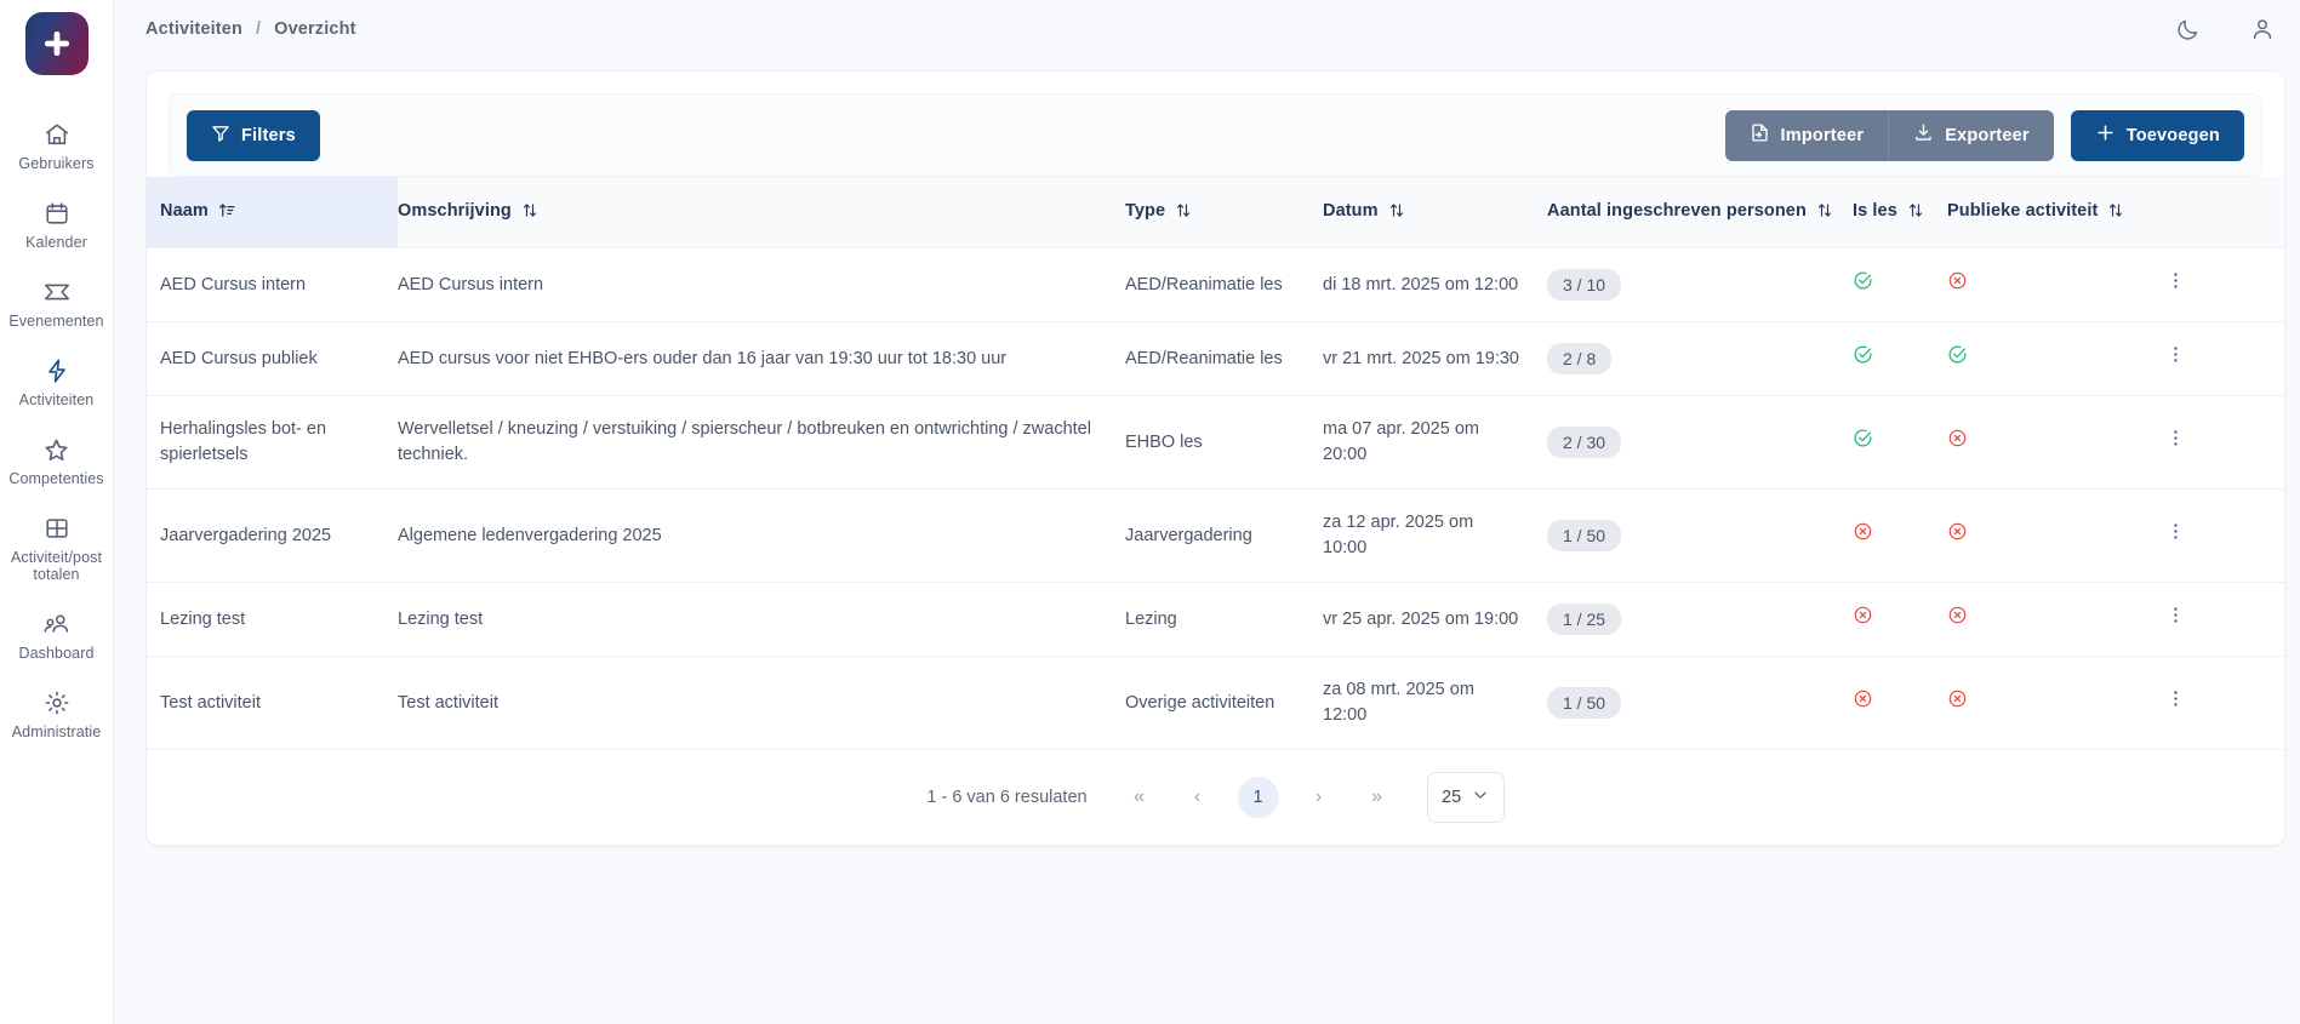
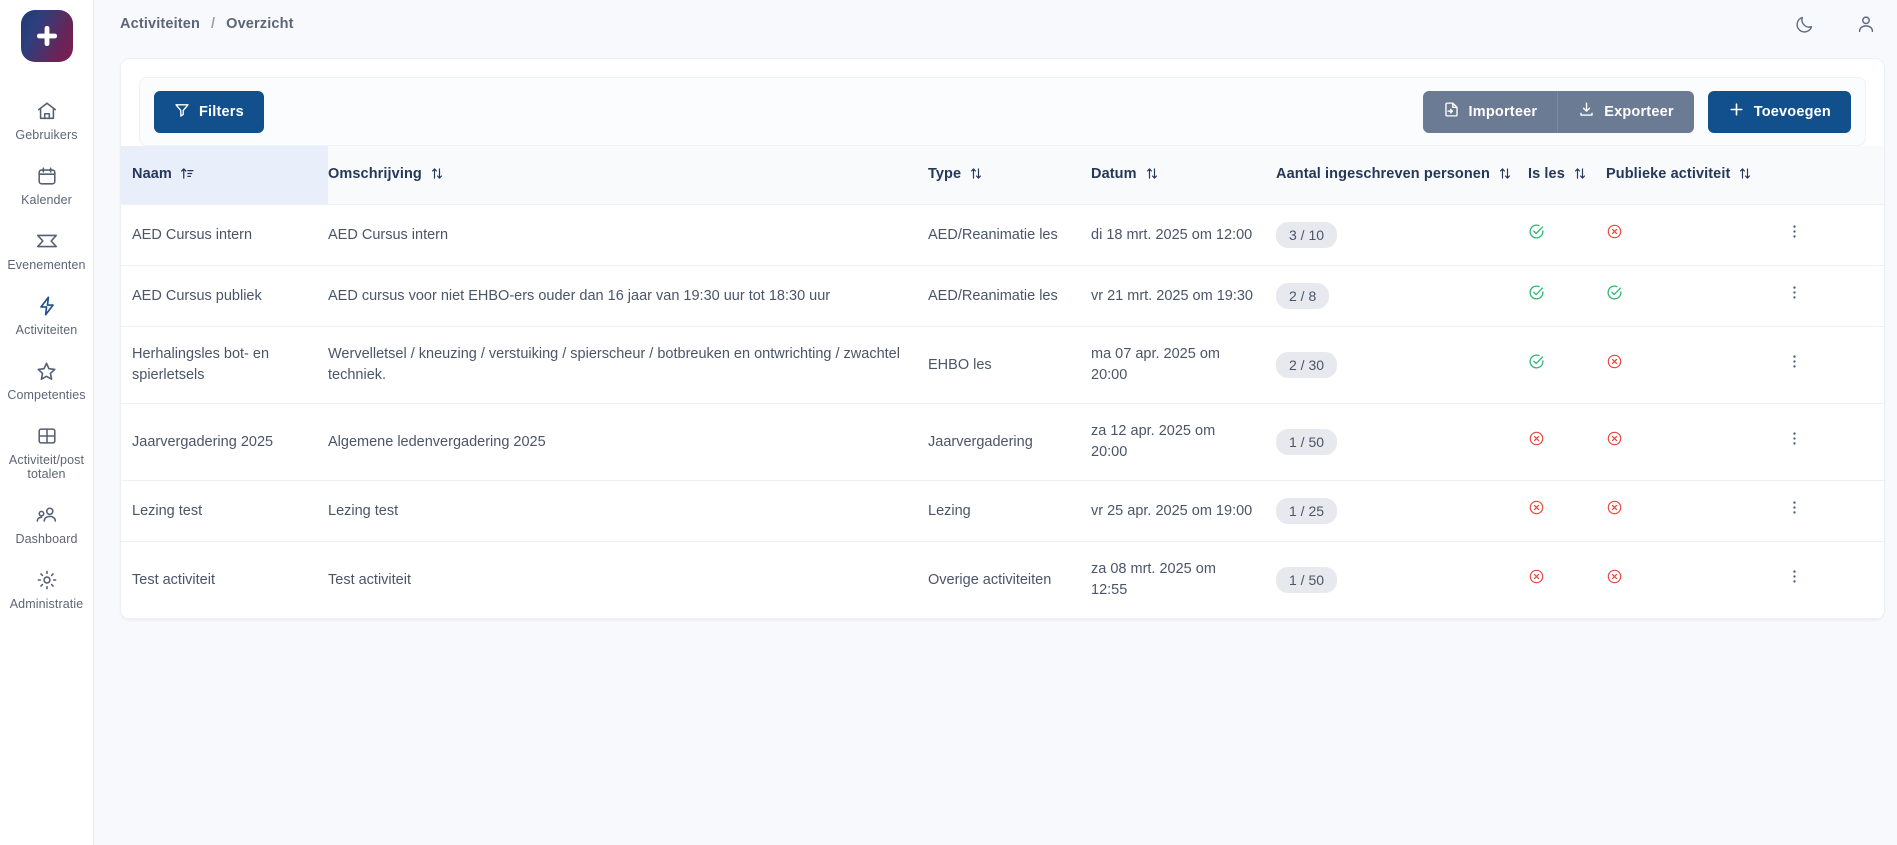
  Gebruikers
  Kalender
  Evenementen
  Activiteiten
  Competenties
  Activiteit/post totalen
  Dashboard
  Administratie
  Activiteiten
  /
  Overzicht
  Filters
  Importeer
  Exporteer
  Toevoegen
  Naam	Omschrijving	Type	Datum	Aantal ingeschreven personen	Is les	Publieke activiteit
  AED Cursus intern	AED Cursus intern	AED/Reanimatie les	di 18 mrt. 2025 om 12:00	3 / 10
  AED Cursus publiek	AED cursus voor niet EHBO-ers ouder dan 16 jaar van 19:30 uur tot 18:30 uur	AED/Reanimatie les	vr 21 mrt. 2025 om 19:30	2 / 8
  Herhalingsles bot- en spierletsels	Wervelletsel / kneuzing / verstuiking / spierscheur / botbreuken en ontwrichting / zwachtel techniek.	EHBO les	ma 07 apr. 2025 om 20:00	2 / 30
- Jaarvergadering 2025	Algemene ledenvergadering 2025	Jaarvergadering	za 12 apr. 2025 om 10:00	1 / 50
+ Jaarvergadering 2025	Algemene ledenvergadering 2025	Jaarvergadering	za 12 apr. 2025 om 20:00	1 / 50
  Lezing test	Lezing test	Lezing	vr 25 apr. 2025 om 19:00	1 / 25
- Test activiteit	Test activiteit	Overige activiteiten	za 08 mrt. 2025 om 12:00	1 / 50
+ Test activiteit	Test activiteit	Overige activiteiten	za 08 mrt. 2025 om 12:55	1 / 50
- 1 - 6 van 6 resulaten
- «
- ‹
- 1
- ›
- »
- 25
